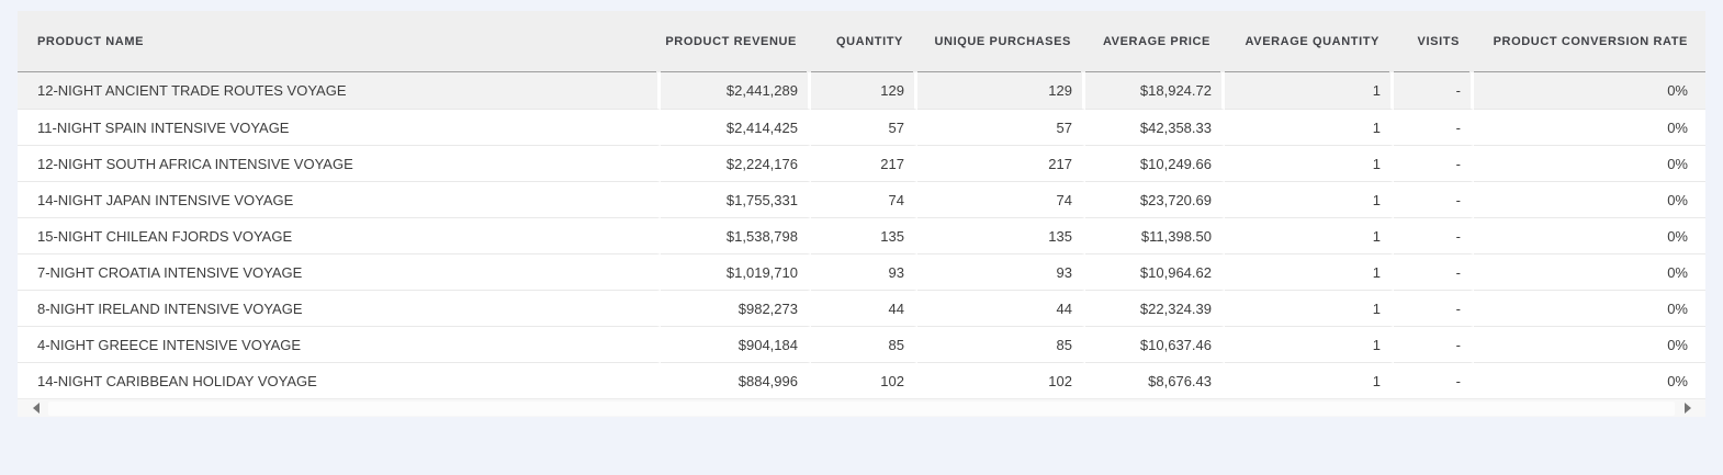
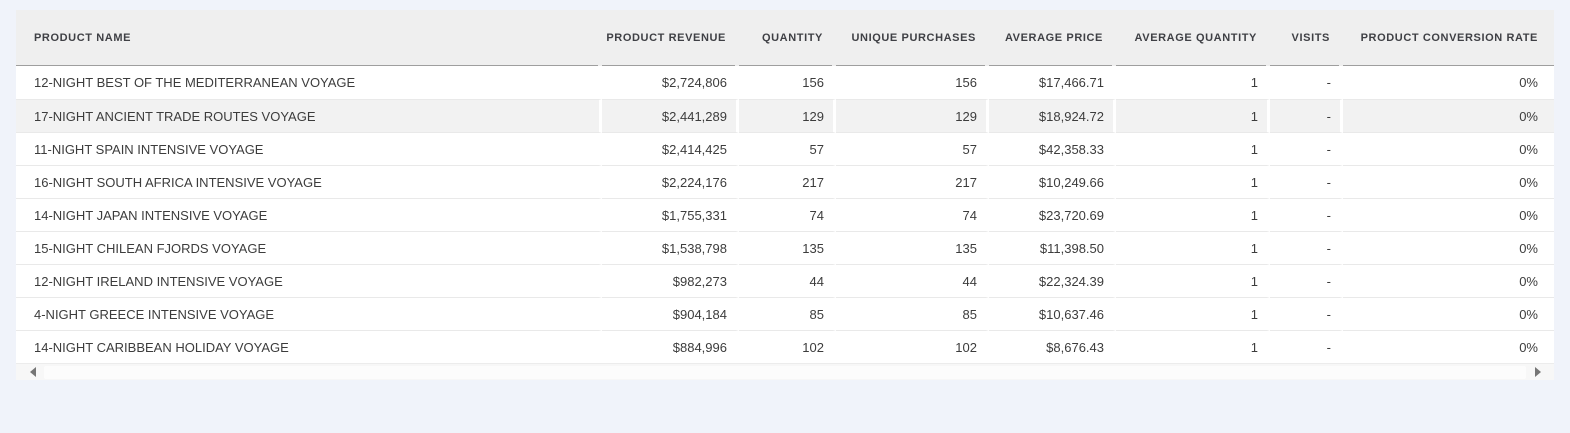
  PRODUCT NAME	PRODUCT REVENUE	QUANTITY	UNIQUE PURCHASES	AVERAGE PRICE	AVERAGE QUANTITY	VISITS	PRODUCT CONVERSION RATE
+ 12-NIGHT BEST OF THE MEDITERRANEAN VOYAGE	$2,724,806	156	156	$17,466.71	1	-	0%
- 12-NIGHT ANCIENT TRADE ROUTES VOYAGE	$2,441,289	129	129	$18,924.72	1	-	0%
+ 17-NIGHT ANCIENT TRADE ROUTES VOYAGE	$2,441,289	129	129	$18,924.72	1	-	0%
  11-NIGHT SPAIN INTENSIVE VOYAGE	$2,414,425	57	57	$42,358.33	1	-	0%
- 12-NIGHT SOUTH AFRICA INTENSIVE VOYAGE	$2,224,176	217	217	$10,249.66	1	-	0%
+ 16-NIGHT SOUTH AFRICA INTENSIVE VOYAGE	$2,224,176	217	217	$10,249.66	1	-	0%
  14-NIGHT JAPAN INTENSIVE VOYAGE	$1,755,331	74	74	$23,720.69	1	-	0%
  15-NIGHT CHILEAN FJORDS VOYAGE	$1,538,798	135	135	$11,398.50	1	-	0%
- 7-NIGHT CROATIA INTENSIVE VOYAGE	$1,019,710	93	93	$10,964.62	1	-	0%
- 8-NIGHT IRELAND INTENSIVE VOYAGE	$982,273	44	44	$22,324.39	1	-	0%
+ 12-NIGHT IRELAND INTENSIVE VOYAGE	$982,273	44	44	$22,324.39	1	-	0%
  4-NIGHT GREECE INTENSIVE VOYAGE	$904,184	85	85	$10,637.46	1	-	0%
  14-NIGHT CARIBBEAN HOLIDAY VOYAGE	$884,996	102	102	$8,676.43	1	-	0%
